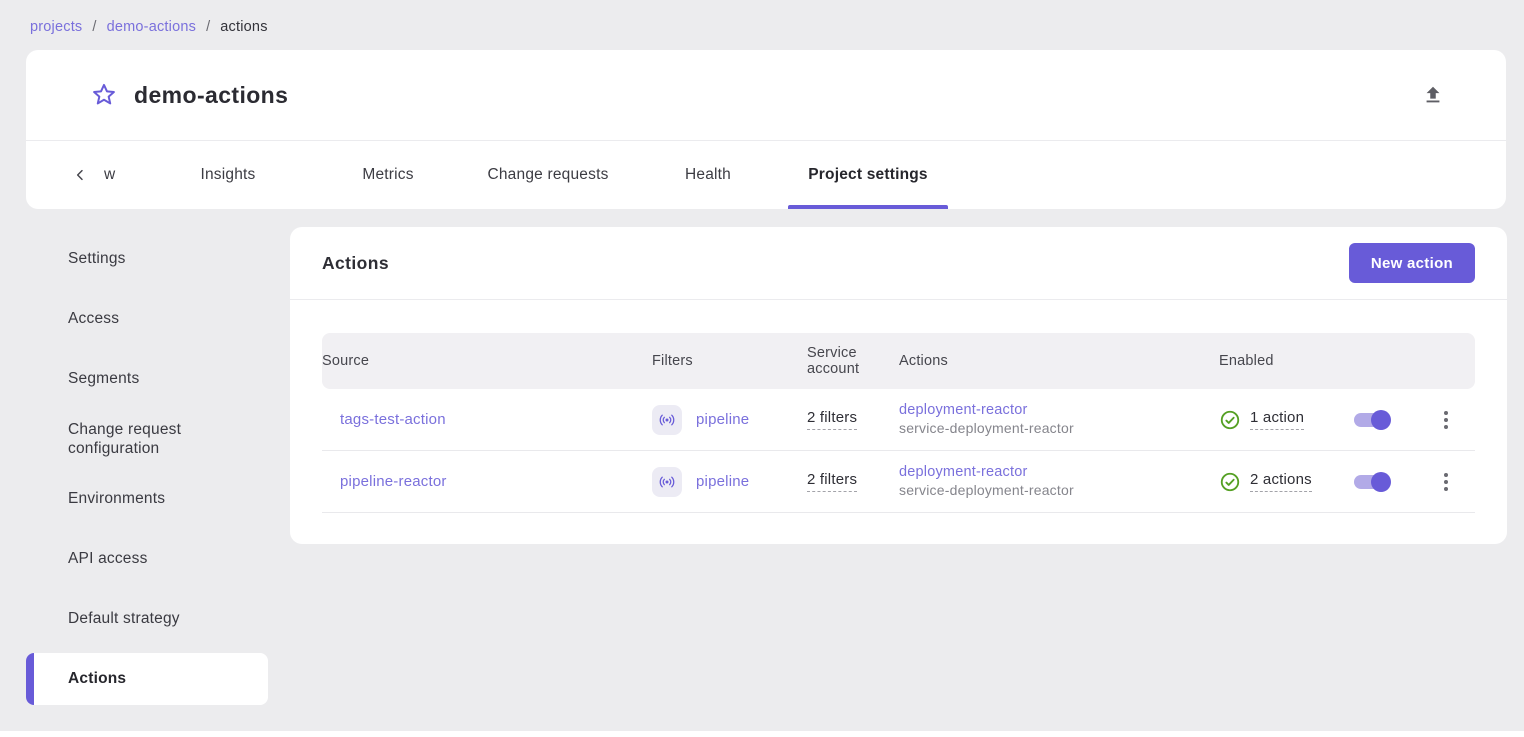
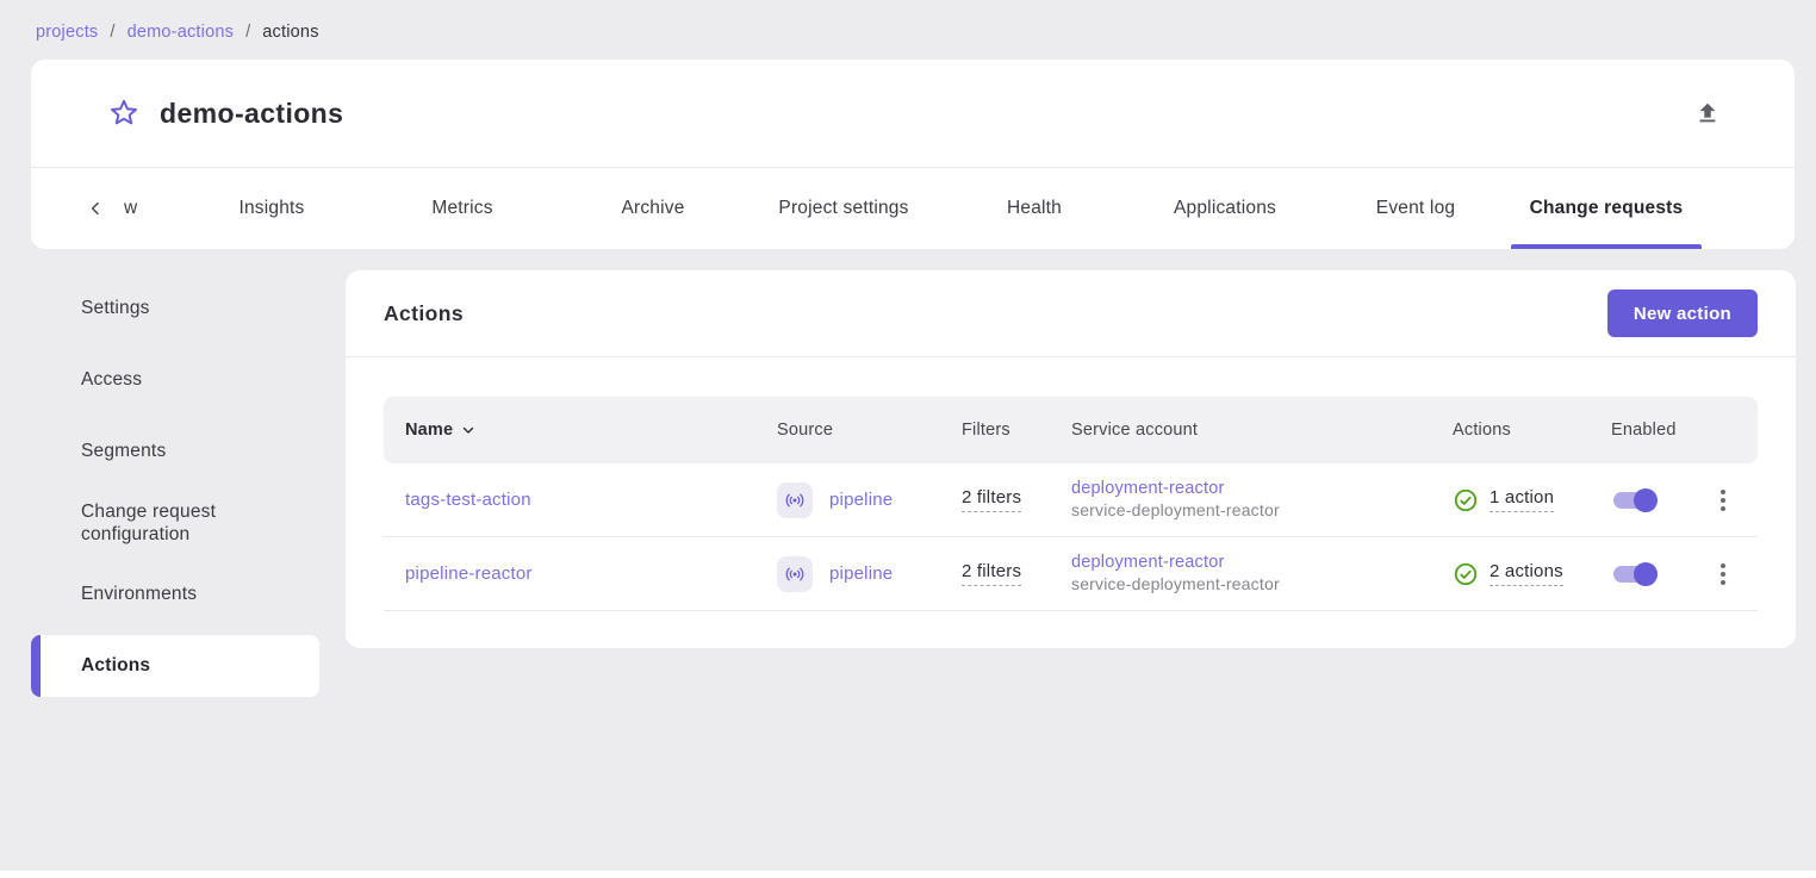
  projects
  /
  demo-actions
  /
  actions
  demo-actions
  w
  Insights
  Metrics
+ Archive
- Change requests
+ Project settings
  Health
+ Applications
+ Event log
- Project settings
+ Change requests
  Settings
  Access
  Segments
  Change request configuration
  Environments
- API access
- Default strategy
  Actions
  Actions
  New action
+ Name
  Source
  Filters
  Service account
  Actions
  Enabled
  tags-test-action
  pipeline
  2 filters
  deployment-reactor
  service-deployment-reactor
  1 action
  pipeline-reactor
  pipeline
  2 filters
  deployment-reactor
  service-deployment-reactor
  2 actions
